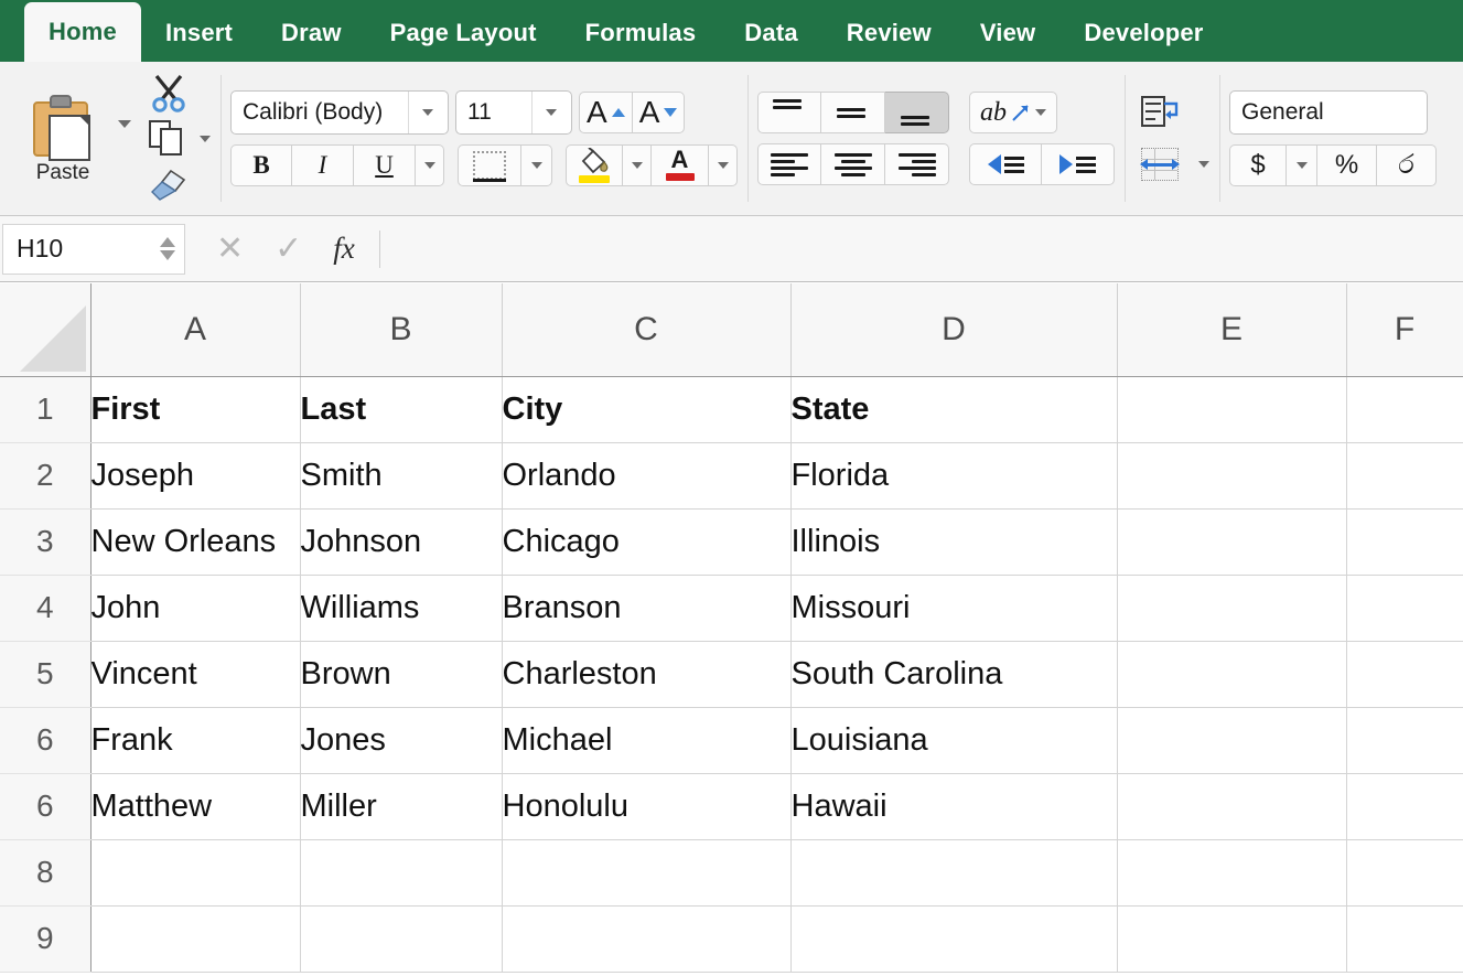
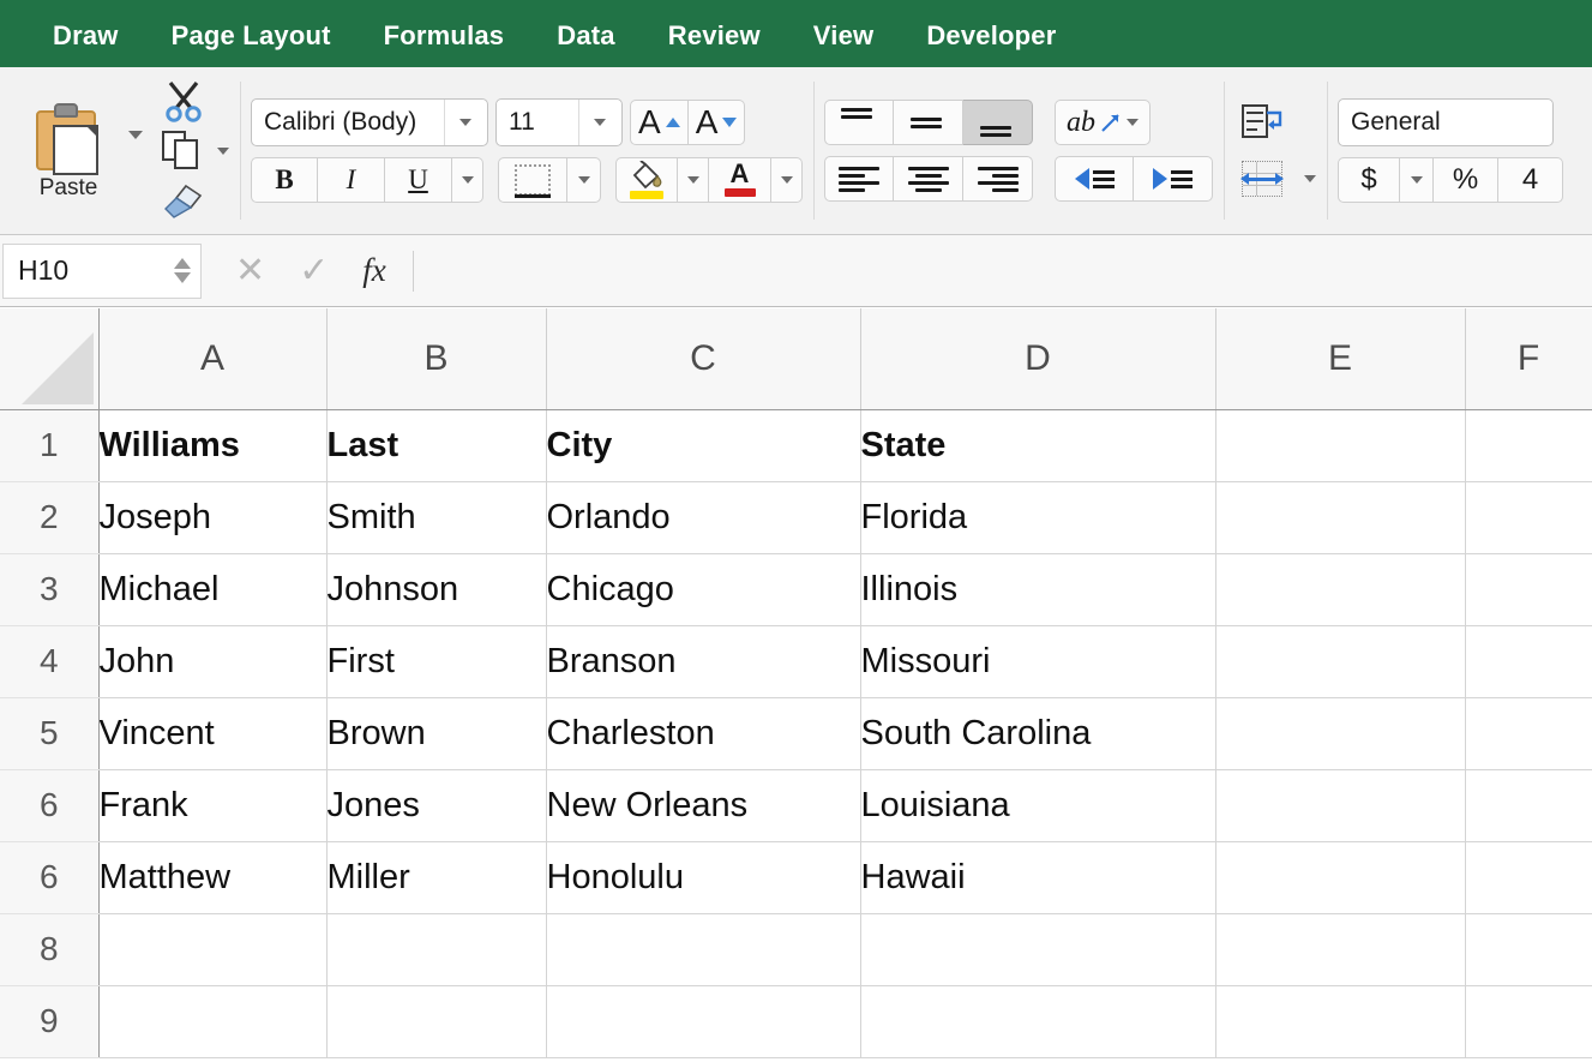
- Home
- Insert
  Draw
  Page Layout
  Formulas
  Data
  Review
  View
  Developer
  Paste
  Calibri (Body)
  11
  A
  A
  B
  I
  U
  A
  ab
  General
  $
  %
- ෮
+ 4
  H10
  ✕
  ✓
  fx
  	A	B	C	D	E	F
- 1	First	Last	City	State
+ 1	Williams	Last	City	State
  2	Joseph	Smith	Orlando	Florida
- 3	New Orleans	Johnson	Chicago	Illinois
+ 3	Michael	Johnson	Chicago	Illinois
- 4	John	Williams	Branson	Missouri
+ 4	John	First	Branson	Missouri
  5	Vincent	Brown	Charleston	South Carolina
- 6	Frank	Jones	Michael	Louisiana
+ 6	Frank	Jones	New Orleans	Louisiana
  6	Matthew	Miller	Honolulu	Hawaii
  8
  9
